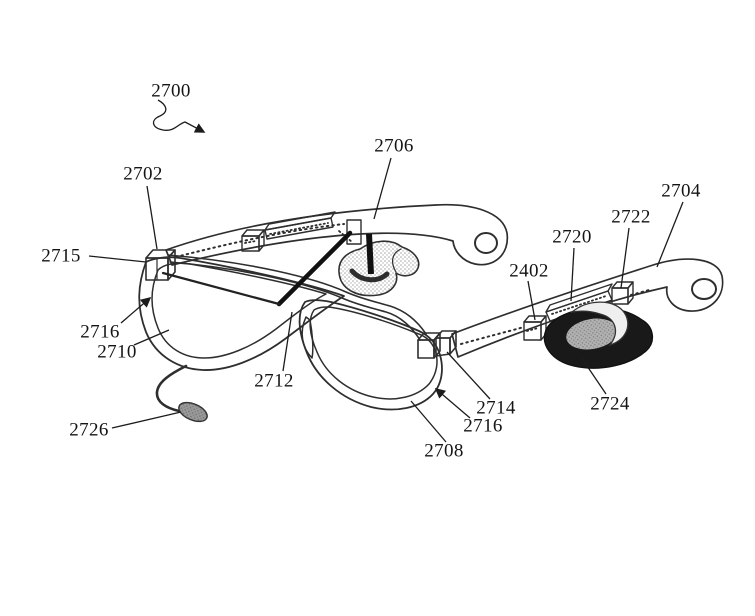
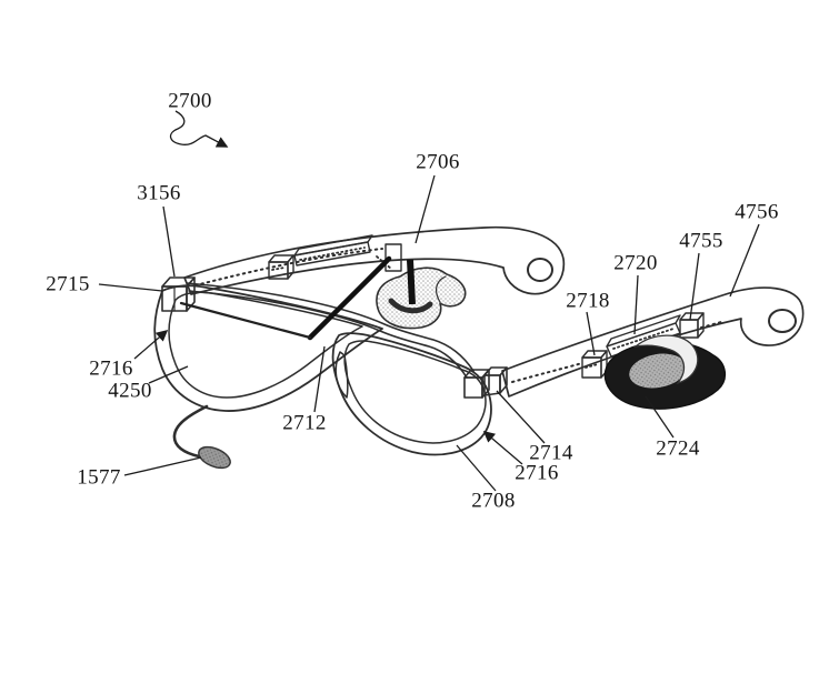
  2700
- 2702
+ 3156
  2706
- 2704
+ 4756
- 2722
+ 4755
  2720
- 2402
+ 2718
  2715
  2716
- 2710
+ 4250
  2712
- 2726
+ 1577
  2714
  2716
  2708
  2724
